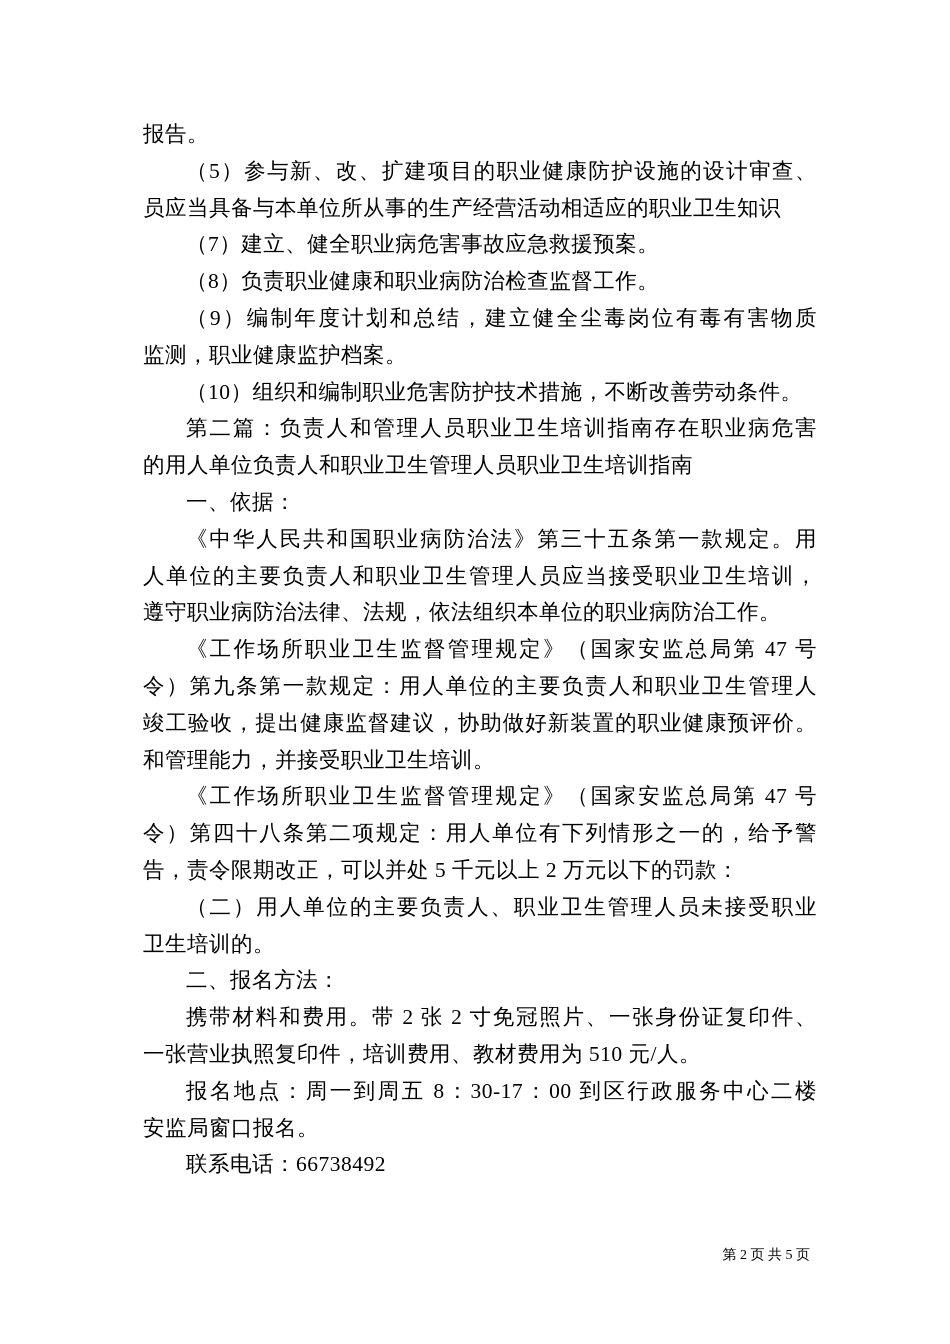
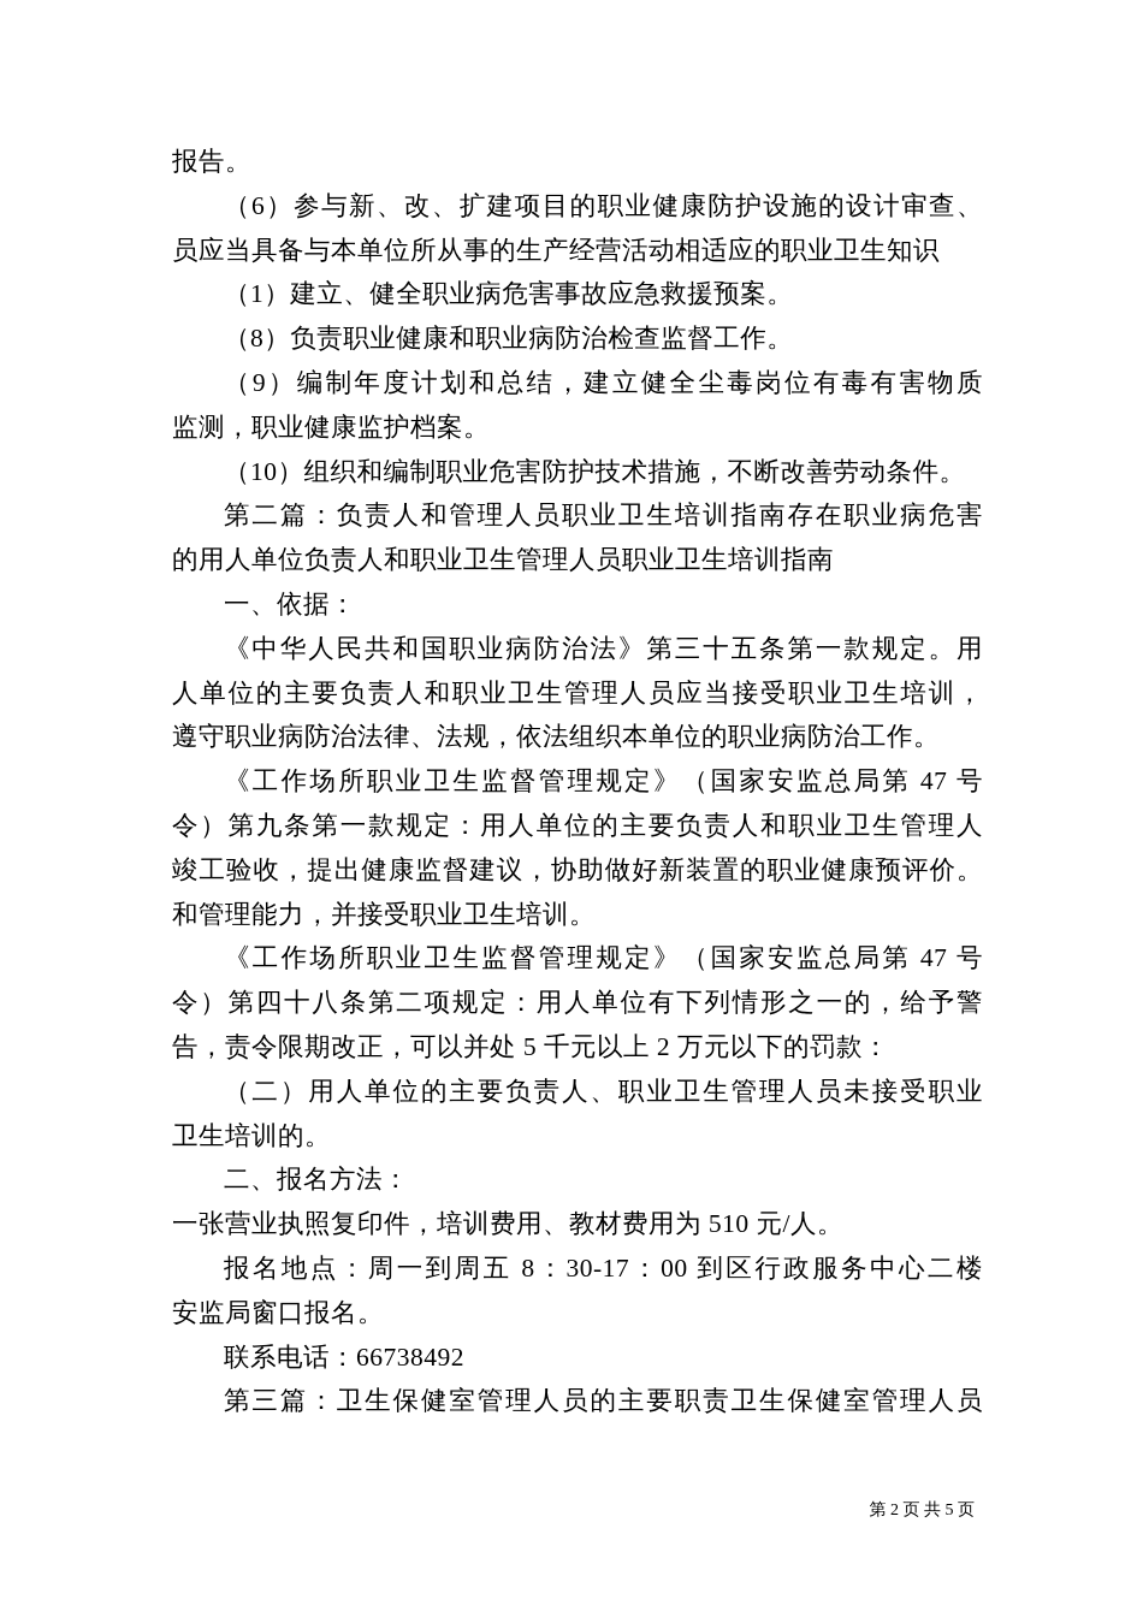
  报告。
- （5）参与新、改、扩建项目的职业健康防护设施的设计审查、
+ （6）参与新、改、扩建项目的职业健康防护设施的设计审查、
  员应当具备与本单位所从事的生产经营活动相适应的职业卫生知识
- （7）建立、健全职业病危害事故应急救援预案。
+ （1）建立、健全职业病危害事故应急救援预案。
  （8）负责职业健康和职业病防治检查监督工作。
  （9）编制年度计划和总结，建立健全尘毒岗位有毒有害物质
  监测，职业健康监护档案。
  （10）组织和编制职业危害防护技术措施，不断改善劳动条件。
  第二篇：负责人和管理人员职业卫生培训指南存在职业病危害
  的用人单位负责人和职业卫生管理人员职业卫生培训指南
  一、依据：
  《中华人民共和国职业病防治法》第三十五条第一款规定。用
  人单位的主要负责人和职业卫生管理人员应当接受职业卫生培训，
  遵守职业病防治法律、法规，依法组织本单位的职业病防治工作。
  《工作场所职业卫生监督管理规定》（国家安监总局第 47 号
  令）第九条第一款规定：用人单位的主要负责人和职业卫生管理人
  竣工验收，提出健康监督建议，协助做好新装置的职业健康预评价。
  和管理能力，并接受职业卫生培训。
  《工作场所职业卫生监督管理规定》（国家安监总局第 47 号
  令）第四十八条第二项规定：用人单位有下列情形之一的，给予警
  告，责令限期改正，可以并处 5 千元以上 2 万元以下的罚款：
  （二）用人单位的主要负责人、职业卫生管理人员未接受职业
  卫生培训的。
  二、报名方法：
- 携带材料和费用。带 2 张 2 寸免冠照片、一张身份证复印件、
  一张营业执照复印件，培训费用、教材费用为 510 元/人。
  报名地点：周一到周五 8：30-17：00 到区行政服务中心二楼
  安监局窗口报名。
  联系电话：66738492
+ 第三篇：卫生保健室管理人员的主要职责卫生保健室管理人员
  第 2 页 共 5 页
